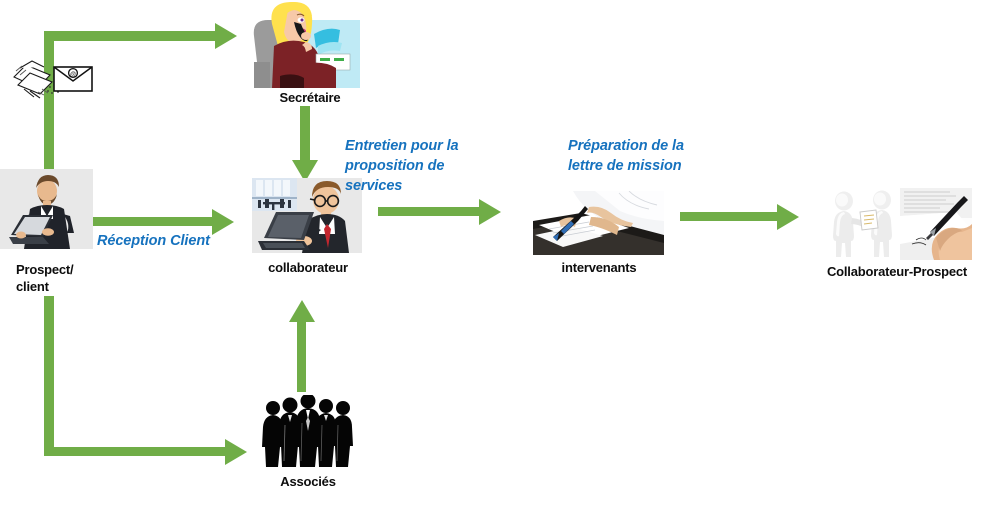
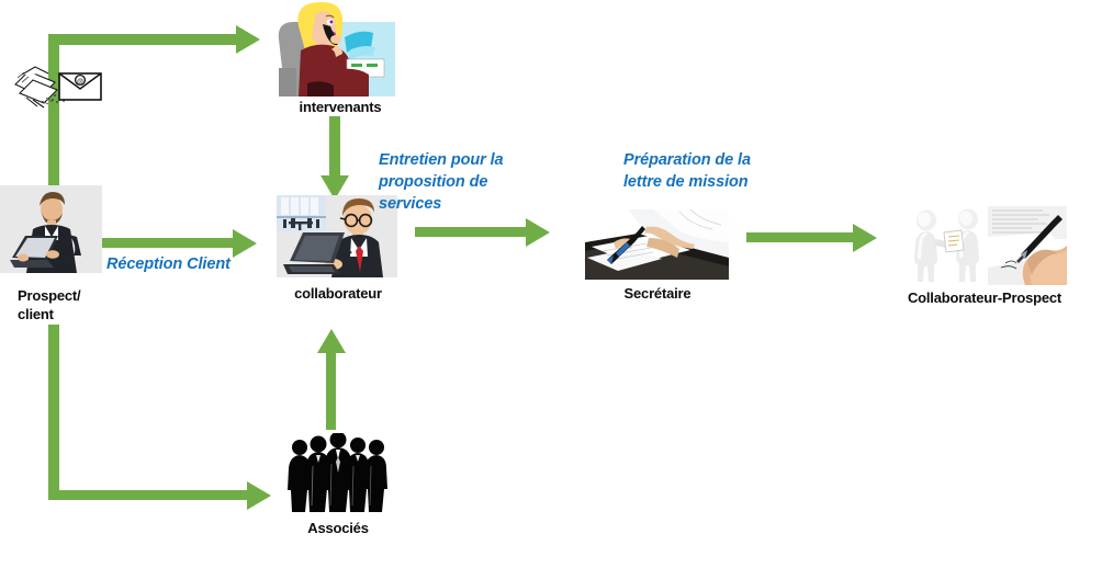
  Prospect/
  client
- Secrétaire
+ intervenants
  collaborateur
  Associés
- intervenants
+ Secrétaire
  Collaborateur-Prospect
  Réception Client
  Entretien pour la
  proposition de
  services
  Préparation de la
  lettre de mission
